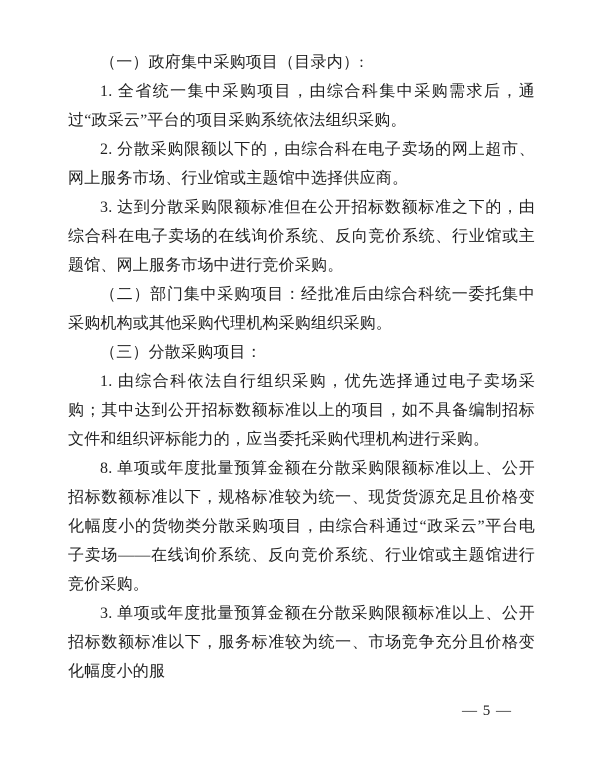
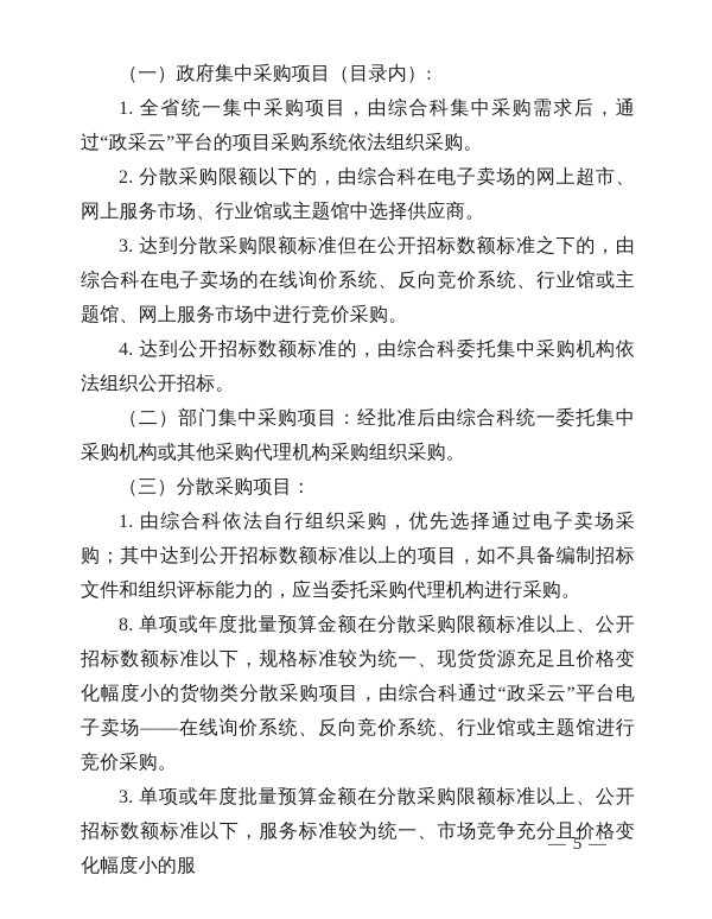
  （一）政府集中采购项目（目录内）:
  1. 全省统一集中采购项目，由综合科集中采购需求后，通过“政采云”平台的项目采购系统依法组织采购。
  2. 分散采购限额以下的，由综合科在电子卖场的网上超市、网上服务市场、行业馆或主题馆中选择供应商。
  3. 达到分散采购限额标准但在公开招标数额标准之下的，由综合科在电子卖场的在线询价系统、反向竞价系统、行业馆或主题馆、网上服务市场中进行竞价采购。
+ 4. 达到公开招标数额标准的，由综合科委托集中采购机构依法组织公开招标。
  （二）部门集中采购项目：经批准后由综合科统一委托集中采购机构或其他采购代理机构采购组织采购。
  （三）分散采购项目：
  1. 由综合科依法自行组织采购，优先选择通过电子卖场采购；其中达到公开招标数额标准以上的项目，如不具备编制招标文件和组织评标能力的，应当委托采购代理机构进行采购。
  8. 单项或年度批量预算金额在分散采购限额标准以上、公开招标数额标准以下，规格标准较为统一、现货货源充足且价格变化幅度小的货物类分散采购项目，由综合科通过“政采云”平台电子卖场——在线询价系统、反向竞价系统、行业馆或主题馆进行竞价采购。
  3. 单项或年度批量预算金额在分散采购限额标准以上、公开招标数额标准以下，服务标准较为统一、市场竞争充分且价格变化幅度小的服
  — 5 —
